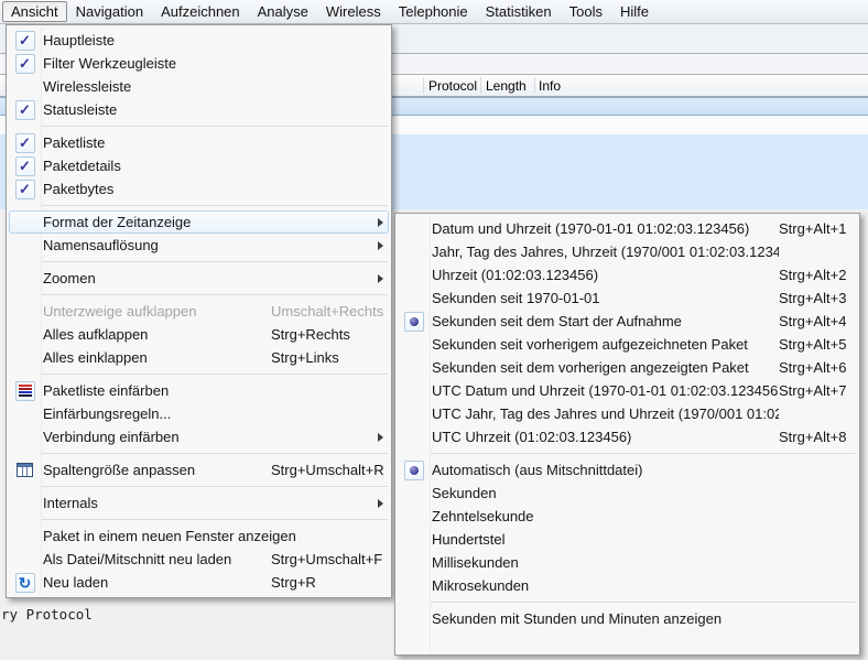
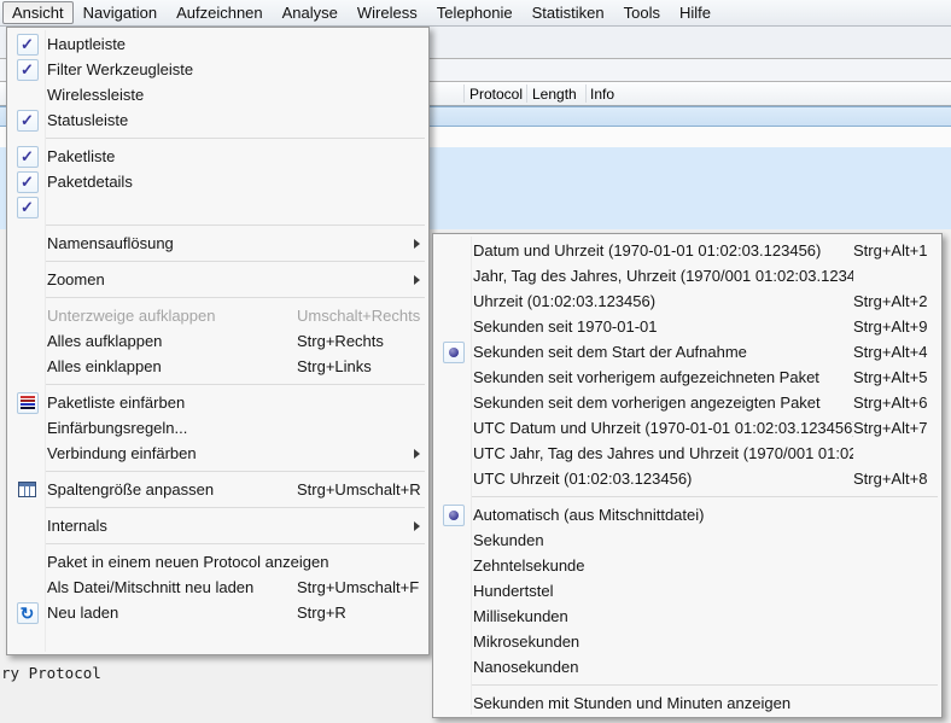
  Ansicht
  Navigation
  Aufzeichnen
  Analyse
  Wireless
  Telephonie
  Statistiken
  Tools
  Hilfe
  Protocol
  Length
  Info
  ry Protocol
  ✓
  Hauptleiste
  ✓
  Filter Werkzeugleiste
  Wirelessleiste
  ✓
  Statusleiste
  ✓
  Paketliste
  ✓
  Paketdetails
  ✓
- Paketbytes
- Format der Zeitanzeige
  Namensauflösung
  Zoomen
  Unterzweige aufklappen
  Umschalt+Recht
  Alles aufklappen
  Strg+Rechts
  Alles einklappen
  Strg+Links
  Paketliste einfärben
  Einfärbungsregeln...
  Verbindung einfärben
  Spaltengröße anpassen
  Strg+Umschalt+
  Internals
- Paket in einem neuen Fenster anzeigen
+ Paket in einem neuen Protocol anzeigen
  Als Datei/Mitschnitt neu laden
  Strg+Umschalt+
  ↻
  Neu laden
  Strg+R
  Datum und Uhrzeit (1970-01-01 01:02:03.123456)
  Strg+Alt+1
  Jahr, Tag des Jahres, Uhrzeit (1970/001 01:02:03.1234
  Uhrzeit (01:02:03.123456)
  Strg+Alt+2
  Sekunden seit 1970-01-01
- Strg+Alt+3
+ Strg+Alt+9
  Sekunden seit dem Start der Aufnahme
  Strg+Alt+4
  Sekunden seit vorherigem aufgezeichneten Paket
  Strg+Alt+5
  Sekunden seit dem vorherigen angezeigten Paket
  Strg+Alt+6
  UTC Datum und Uhrzeit (1970-01-01 01:02:03.123456
  Strg+Alt+7
  UTC Jahr, Tag des Jahres und Uhrzeit (1970/001 01:02
  UTC Uhrzeit (01:02:03.123456)
  Strg+Alt+8
  Automatisch (aus Mitschnittdatei)
  Sekunden
  Zehntelsekunde
  Hundertstel
  Millisekunden
  Mikrosekunden
+ Nanosekunden
  Sekunden mit Stunden und Minuten anzeigen
